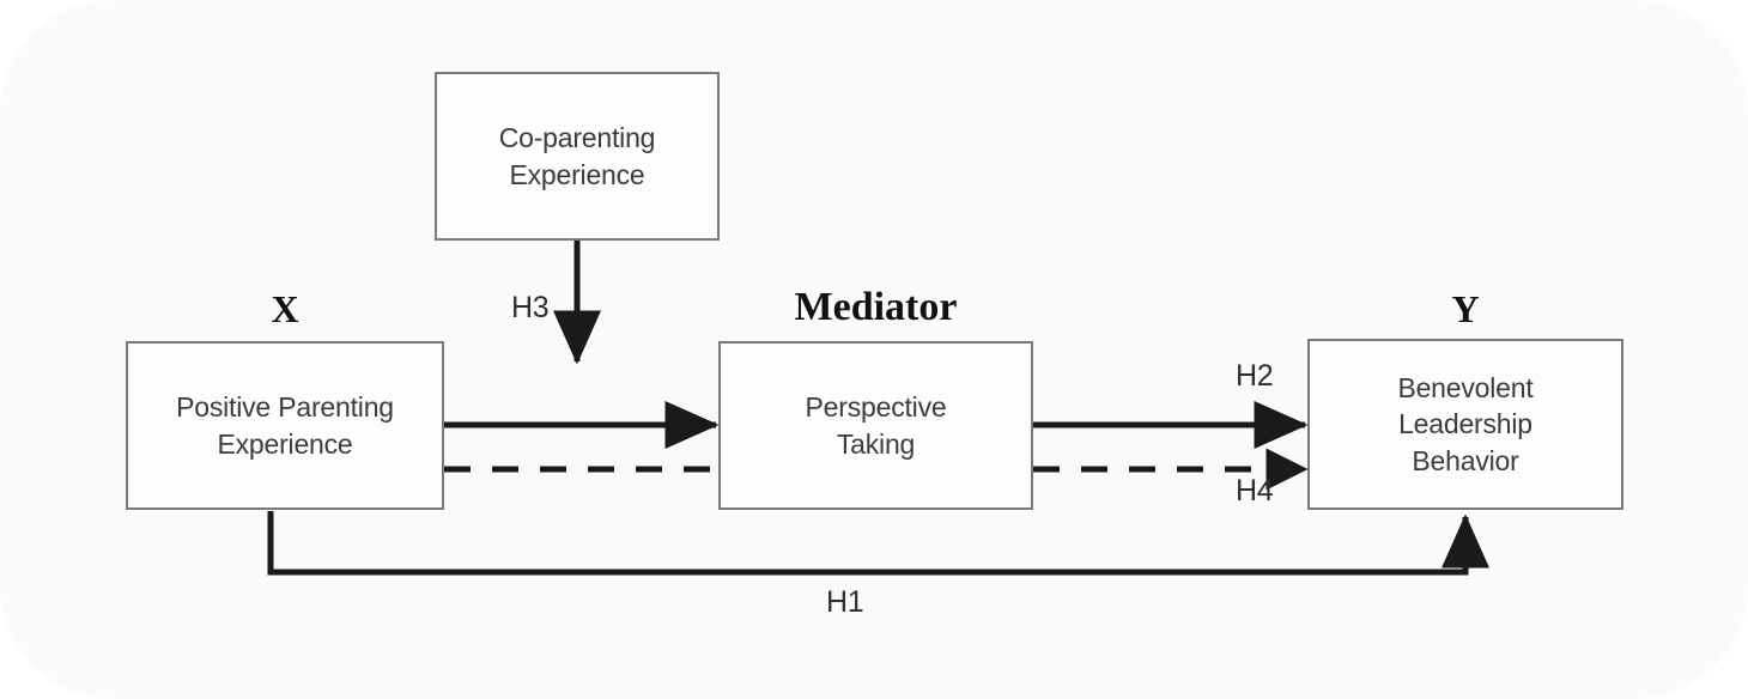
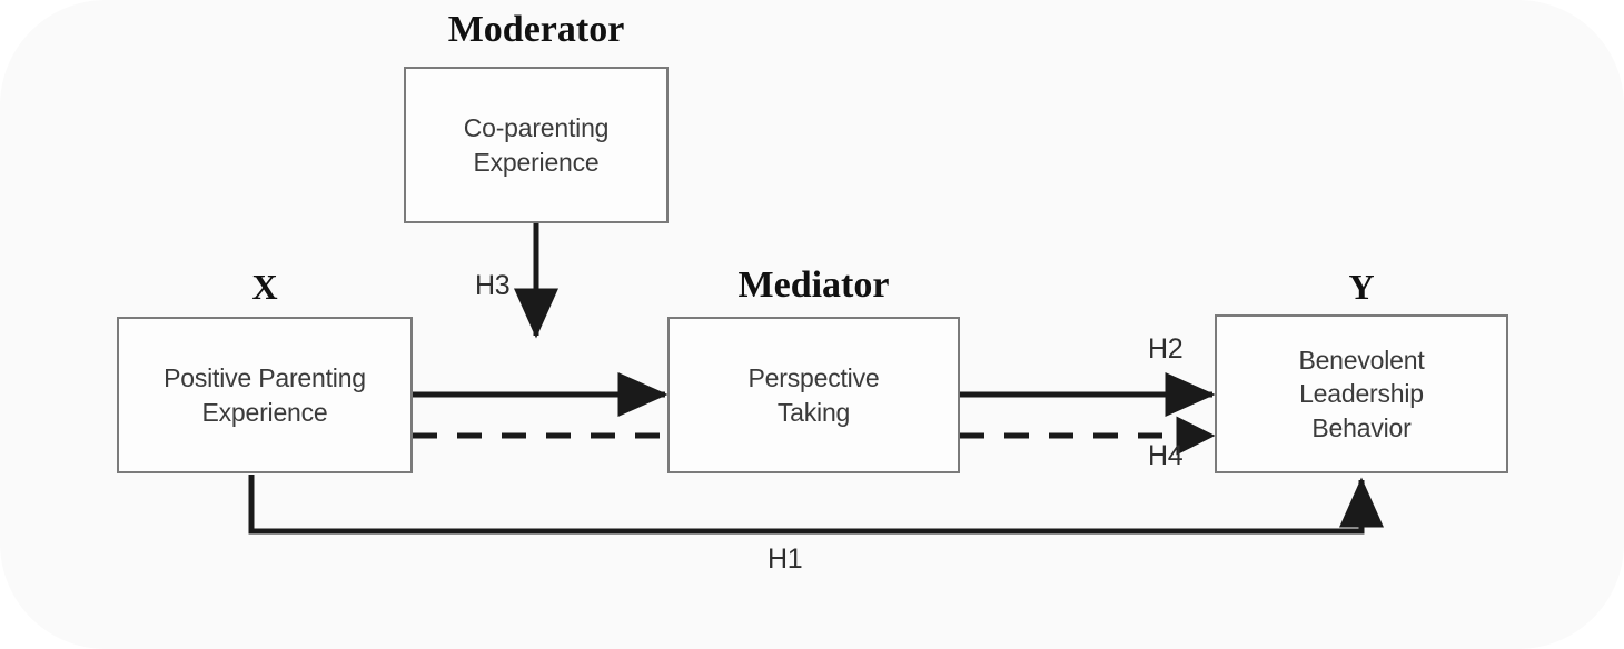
+ Moderator
  X
  Mediator
  Y
  Co-parenting
  Experience
  Positive Parenting
  Experience
  Perspective
  Taking
  Benevolent
  Leadership
  Behavior
  H3
  H2
  H4
  H1
